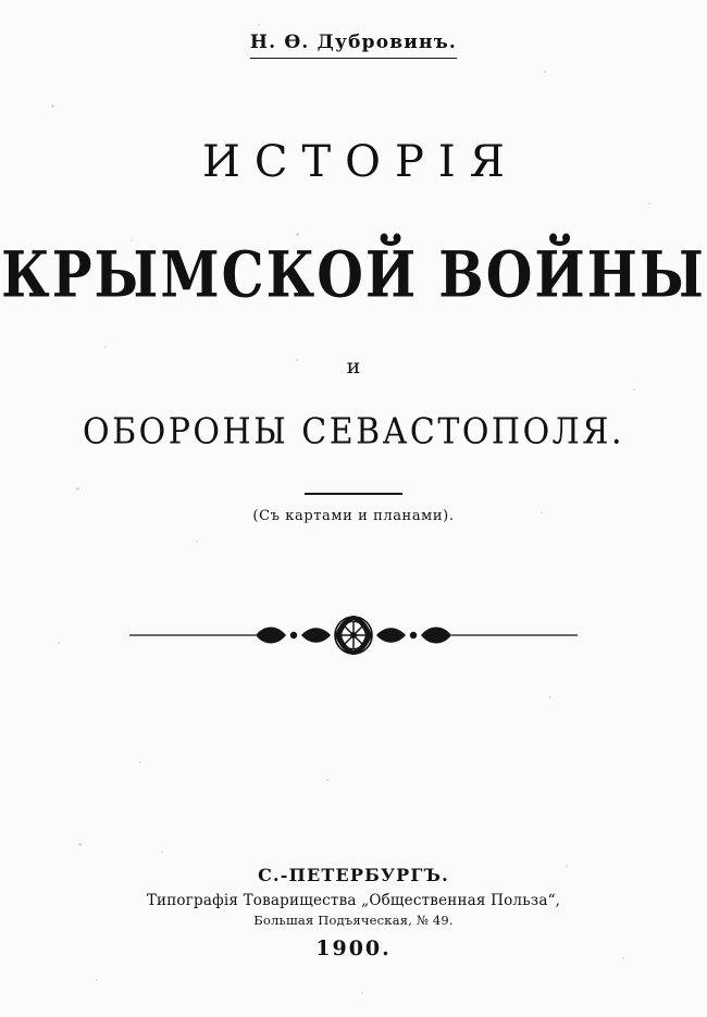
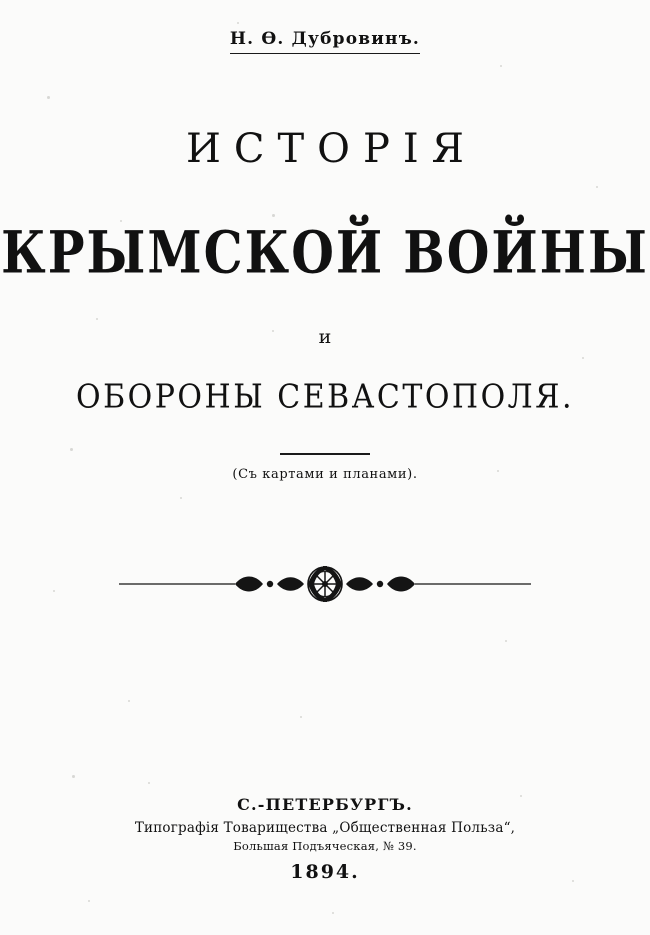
  Н. Ѳ. Дубровинъ.
  ИСТОРІЯ
  КРЫМСКОЙ ВОЙНЫ
  и
  ОБОРОНЫ СЕВАСТОПОЛЯ.
  (Съ картами и планами).
  С.-ПЕТЕРБУРГЪ.
  Типографія Товарищества „Общественная Польза“,
- Большая Подъяческая, № 49.
+ Большая Подъяческая, № 39.
- 1900.
+ 1894.
